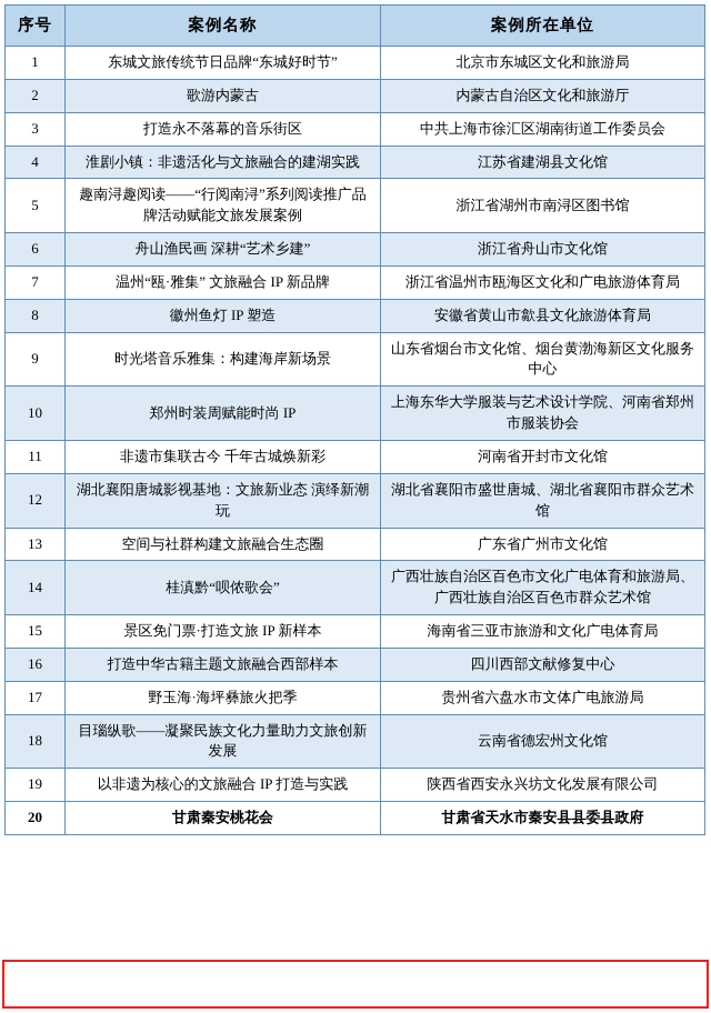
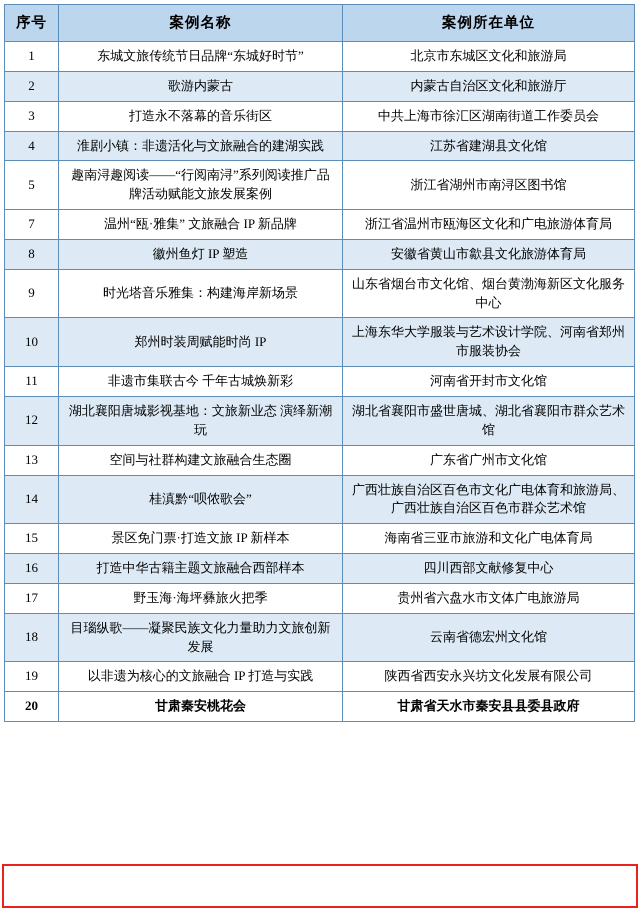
  序号	案例名称	案例所在单位
  1	东城文旅传统节日品牌“东城好时节”	北京市东城区文化和旅游局
  2	歌游内蒙古	内蒙古自治区文化和旅游厅
  3	打造永不落幕的音乐街区	中共上海市徐汇区湖南街道工作委员会
  4	淮剧小镇：非遗活化与文旅融合的建湖实践	江苏省建湖县文化馆
  5	趣南浔趣阅读——“行阅南浔”系列阅读推广品牌活动赋能文旅发展案例	浙江省湖州市南浔区图书馆
- 6	舟山渔民画 深耕“艺术乡建”	浙江省舟山市文化馆
  7	温州“瓯·雅集” 文旅融合 IP 新品牌	浙江省温州市瓯海区文化和广电旅游体育局
  8	徽州鱼灯 IP 塑造	安徽省黄山市歙县文化旅游体育局
  9	时光塔音乐雅集：构建海岸新场景	山东省烟台市文化馆、烟台黄渤海新区文化服务中心
  10	郑州时装周赋能时尚 IP	上海东华大学服装与艺术设计学院、河南省郑州市服装协会
  11	非遗市集联古今 千年古城焕新彩	河南省开封市文化馆
  12	湖北襄阳唐城影视基地：文旅新业态 演绎新潮玩	湖北省襄阳市盛世唐城、湖北省襄阳市群众艺术馆
  13	空间与社群构建文旅融合生态圈	广东省广州市文化馆
  14	桂滇黔“呗侬歌会”	广西壮族自治区百色市文化广电体育和旅游局、广西壮族自治区百色市群众艺术馆
  15	景区免门票·打造文旅 IP 新样本	海南省三亚市旅游和文化广电体育局
  16	打造中华古籍主题文旅融合西部样本	四川西部文献修复中心
  17	野玉海·海坪彝旅火把季	贵州省六盘水市文体广电旅游局
  18	目瑙纵歌——凝聚民族文化力量助力文旅创新发展	云南省德宏州文化馆
  19	以非遗为核心的文旅融合 IP 打造与实践	陕西省西安永兴坊文化发展有限公司
  20	甘肃秦安桃花会	甘肃省天水市秦安县县委县政府
